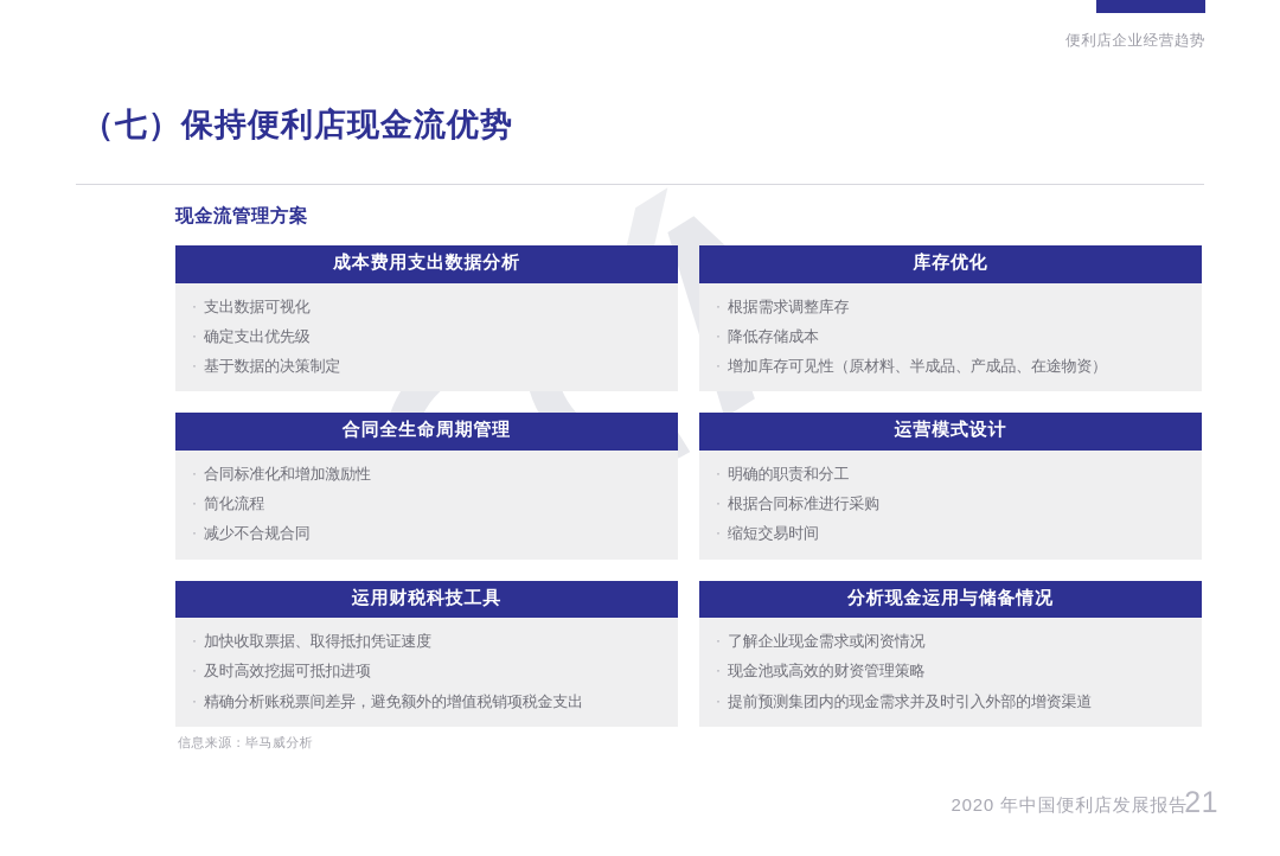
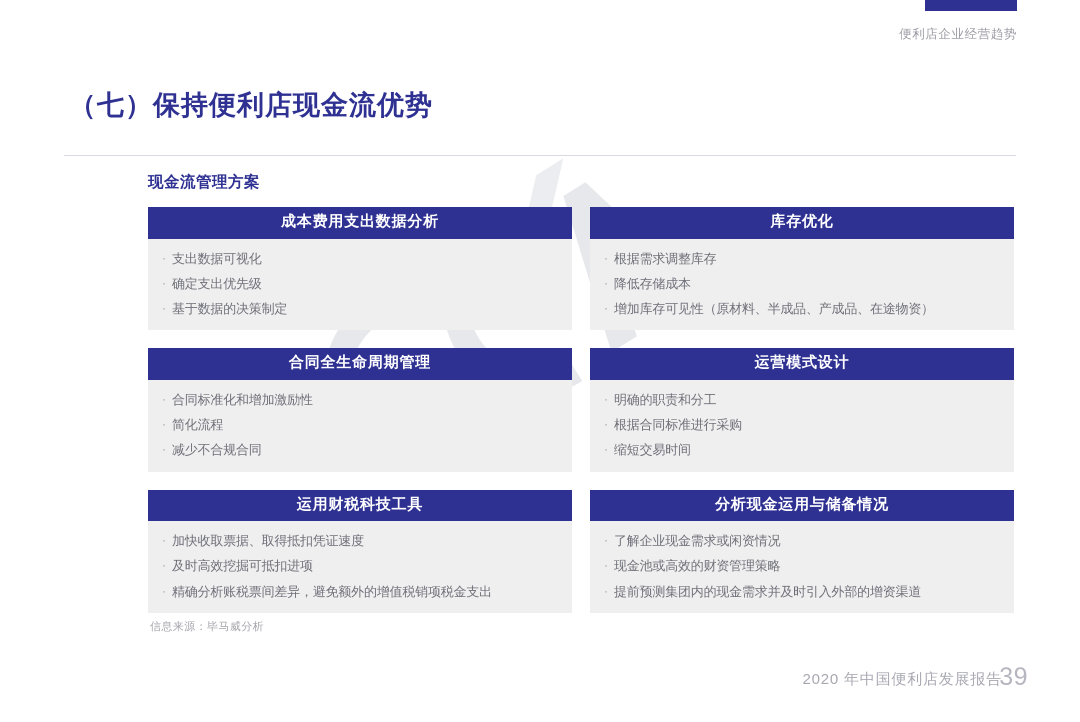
  便利店企业经营趋势
  （七）保持便利店现金流优势
  现金流管理方案
  成本费用支出数据分析
  ·
  支出数据可视化
  ·
  确定支出优先级
  ·
  基于数据的决策制定
  库存优化
  ·
  根据需求调整库存
  ·
  降低存储成本
  ·
  增加库存可见性（原材料、半成品、产成品、在途物资）
  合同全生命周期管理
  ·
  合同标准化和增加激励性
  ·
  简化流程
  ·
  减少不合规合同
  运营模式设计
  ·
  明确的职责和分工
  ·
  根据合同标准进行采购
  ·
  缩短交易时间
  运用财税科技工具
  ·
  加快收取票据、取得抵扣凭证速度
  ·
  及时高效挖掘可抵扣进项
  ·
  精确分析账税票间差异，避免额外的增值税销项税金支出
  分析现金运用与储备情况
  ·
  了解企业现金需求或闲资情况
  ·
  现金池或高效的财资管理策略
  ·
  提前预测集团内的现金需求并及时引入外部的增资渠道
  信息来源：毕马威分析
  2020 年中国便利店发展报告
- 21
+ 39
